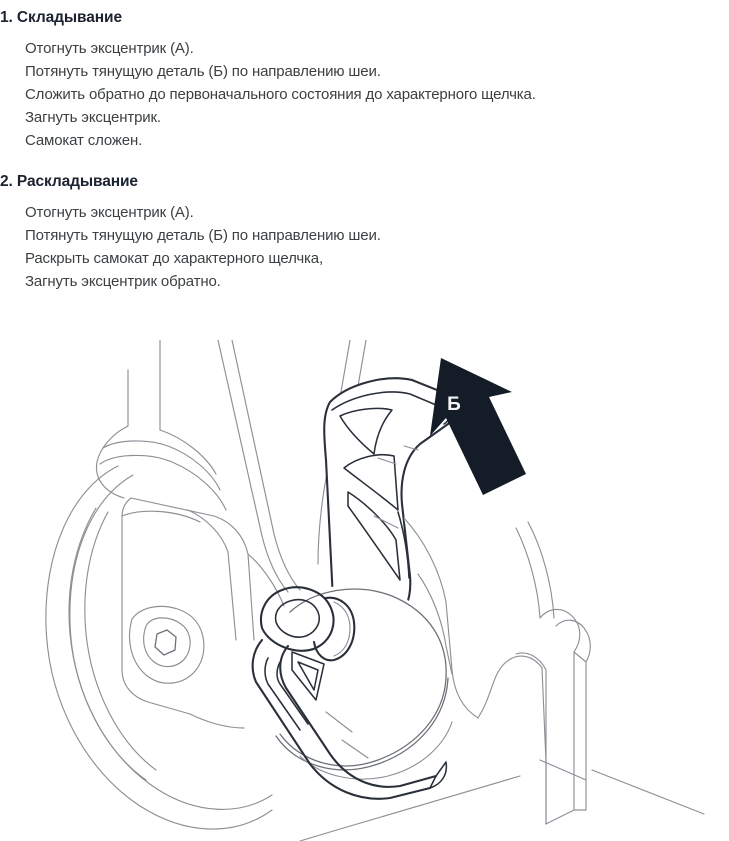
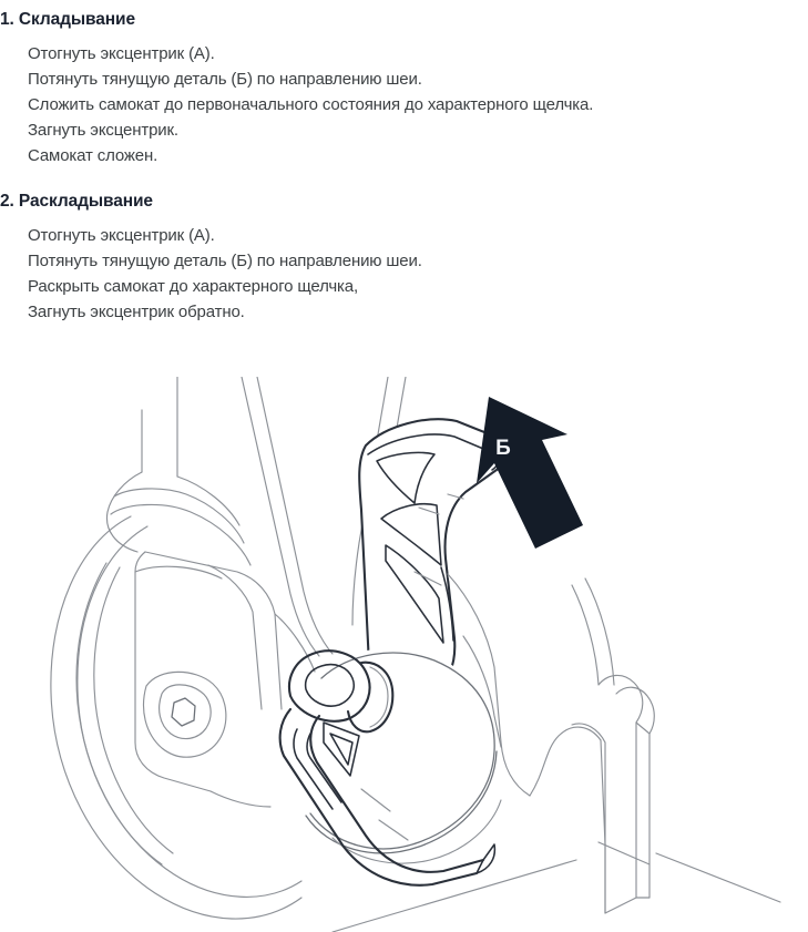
  1. Складывание
  Отогнуть эксцентрик (А).
  Потянуть тянущую деталь (Б) по направлению шеи.
- Сложить обратно до первоначального состояния до характерного щелчка.
+ Сложить самокат до первоначального состояния до характерного щелчка.
  Загнуть эксцентрик.
  Самокат сложен.
  2. Раскладывание
  Отогнуть эксцентрик (А).
  Потянуть тянущую деталь (Б) по направлению шеи.
  Раскрыть самокат до характерного щелчка,
  Загнуть эксцентрик обратно.
  Б
